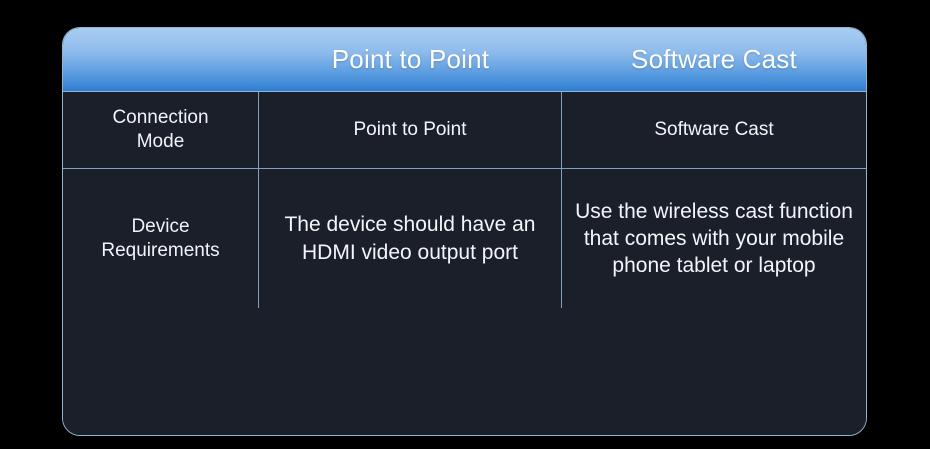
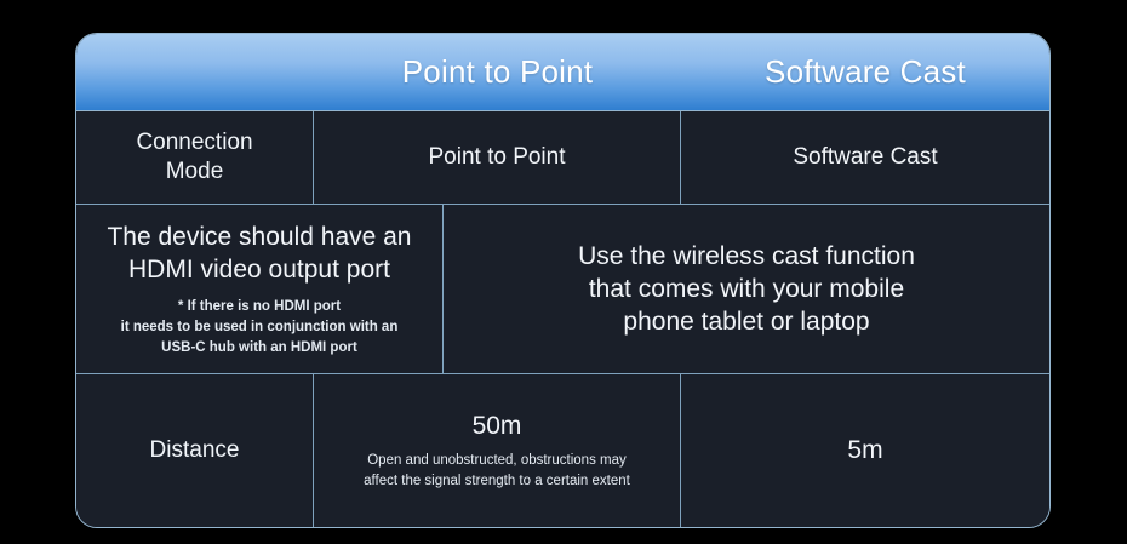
  Point to Point
  Software Cast
  Connection
  Mode
  Point to Point
  Software Cast
- Device
- Requirements
  The device should have an
  HDMI video output port
+ * If there is no HDMI port
+ it needs to be used in conjunction with an
+ USB-C hub with an HDMI port
  Use the wireless cast function
  that comes with your mobile
  phone tablet or laptop
+ Distance
+ 50m
+ Open and unobstructed, obstructions may
+ affect the signal strength to a certain extent
+ 5m
